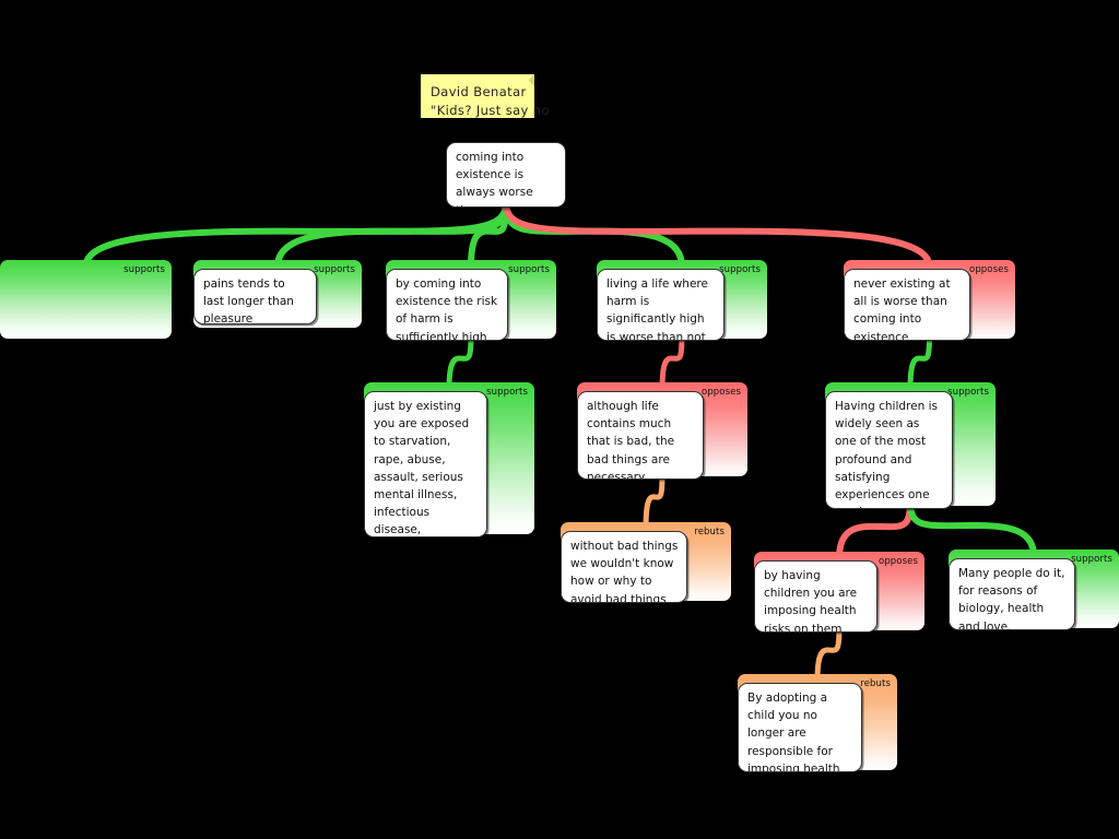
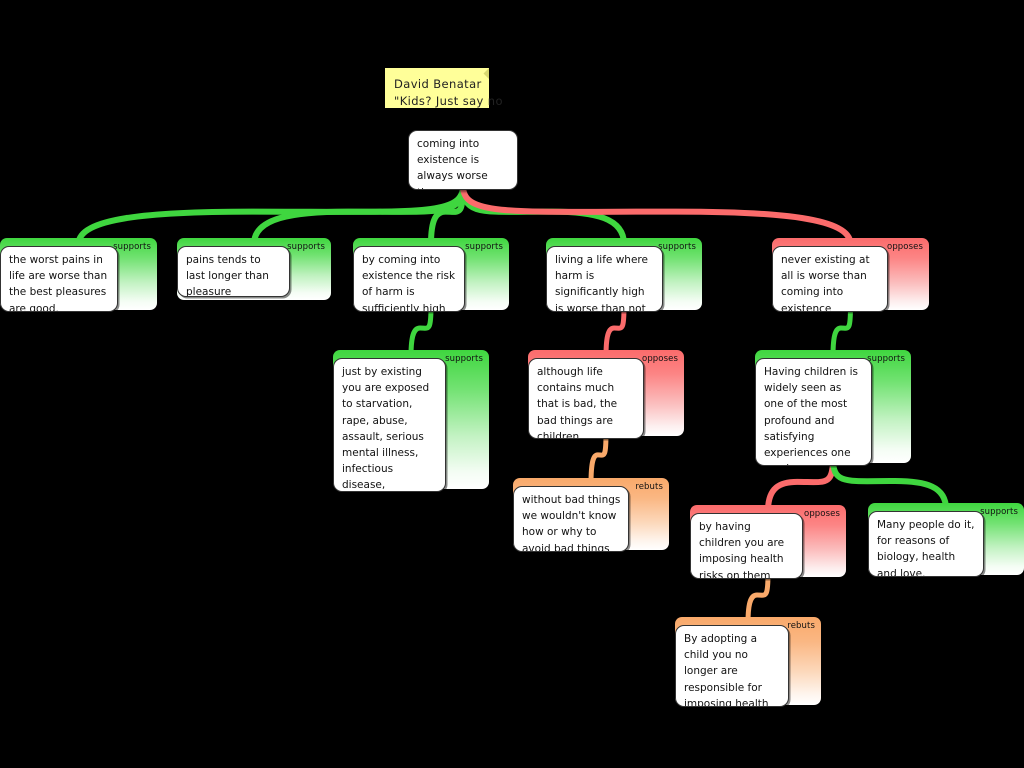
  David Benatar
  "Kids? Just say no
  supports
+ the worst pains in life are worse than the best pleasures are good.
  supports
  pains tends to last longer than pleasure
  supports
  by coming into existence the risk of harm is sufficiently high
  supports
  living a life where harm is significantly high is worse than not
  opposes
  never existing at all is worse than coming into existence
  supports
  just by existing you are exposed to starvation, rape, abuse, assault, serious mental illness, infectious disease,
  opposes
- although life contains much that is bad, the bad things are necessary
+ although life contains much that is bad, the bad things are children
  supports
  Having children is widely seen as one of the most profound and satisfying experiences one
  rebuts
  without bad things we wouldn't know how or why to avoid bad things
  opposes
  by having children you are imposing health risks on them
  supports
  Many people do it, for reasons of biology, health and love.
  rebuts
  By adopting a child you no longer are responsible for imposing health
